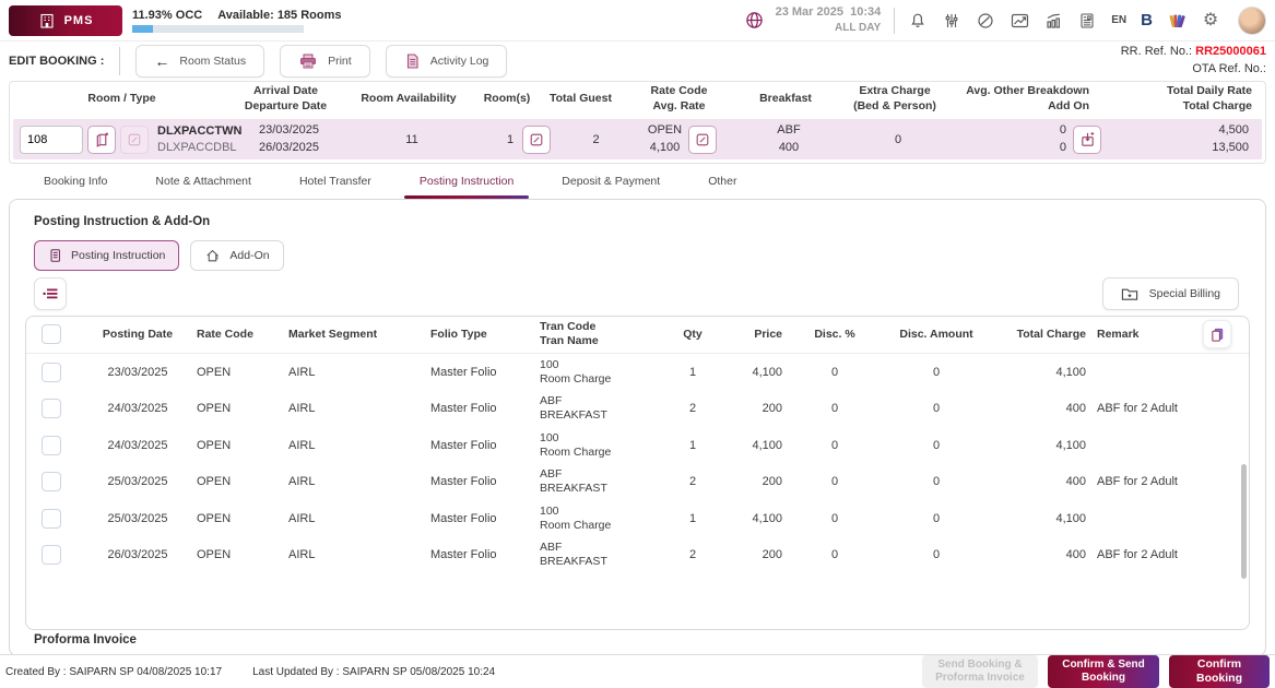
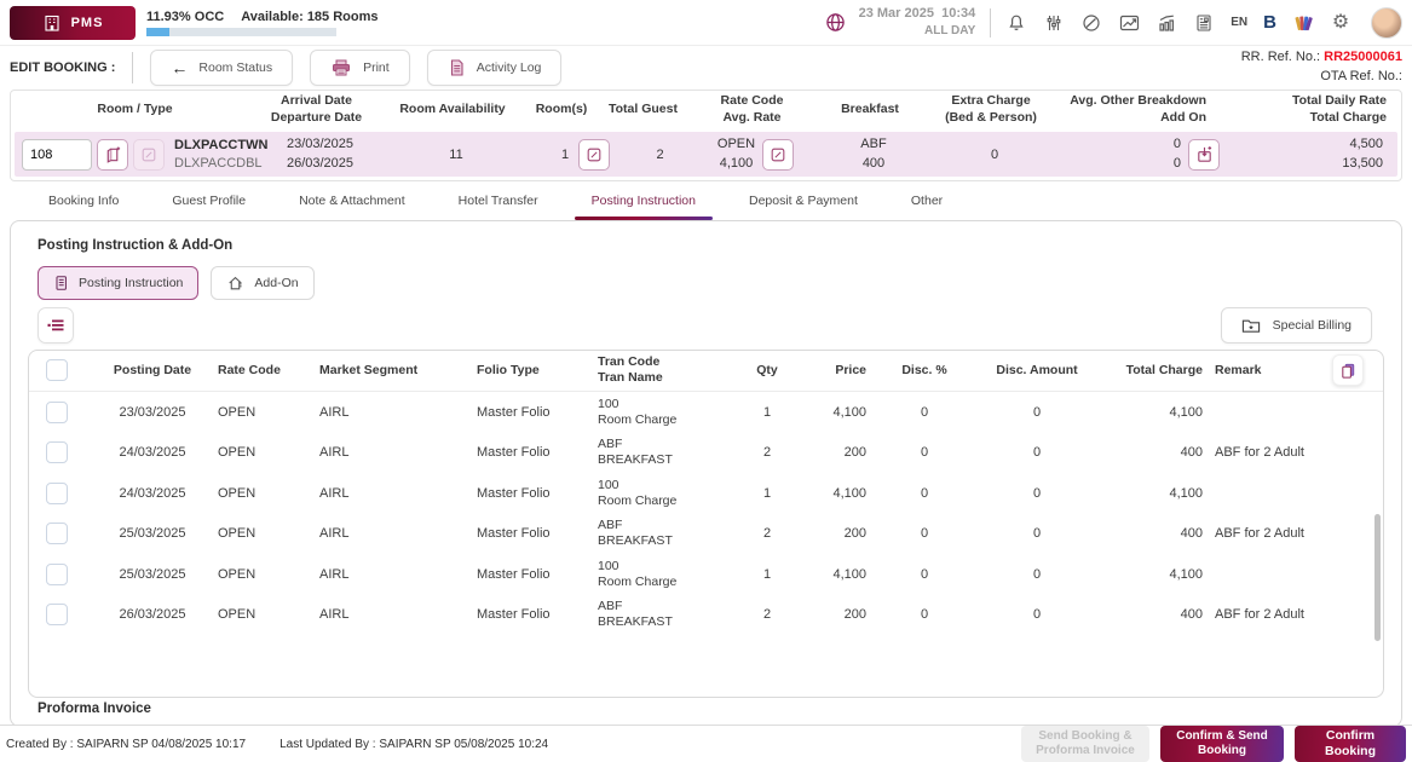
  PMS
  11.93% OCC
  Available: 185 Rooms
  23 Mar 2025 10:34
  ALL DAY
  EN
  B
  ⚙
  EDIT BOOKING :
  ←
  Room Status
  Print
  Activity Log
  RR. Ref. No.: RR25000061
  OTA Ref. No.:
  Room / Type
  Arrival Date
  Departure Date
  Room Availability
  Room(s)
  Total Guest
  Rate Code
  Avg. Rate
  Breakfast
  Extra Charge
  (Bed & Person)
  Avg. Other Breakdown
  Add On
  Total Daily Rate
  Total Charge
  108
  DLXPACCTWN
  DLXPACCDBL
  23/03/2025
  26/03/2025
  11
  1
  2
  OPEN
  4,100
  ABF
  400
  0
  0
  0
  4,500
  13,500
  Booking Info
+ Guest Profile
  Note & Attachment
  Hotel Transfer
  Posting Instruction
  Deposit & Payment
  Other
  Posting Instruction & Add-On
  Posting Instruction
  Add-On
  Special Billing
  Posting Date
  Rate Code
  Market Segment
  Folio Type
  Tran Code
  Tran Name
  Qty
  Price
  Disc. %
  Disc. Amount
  Total Charge
  Remark
  23/03/2025
  OPEN
  AIRL
  Master Folio
  100
  Room Charge
  1
  4,100
  0
  0
  4,100
  24/03/2025
  OPEN
  AIRL
  Master Folio
  ABF
  BREAKFAST
  2
  200
  0
  0
  400
  ABF for 2 Adult
  24/03/2025
  OPEN
  AIRL
  Master Folio
  100
  Room Charge
  1
  4,100
  0
  0
  4,100
  25/03/2025
  OPEN
  AIRL
  Master Folio
  ABF
  BREAKFAST
  2
  200
  0
  0
  400
  ABF for 2 Adult
  25/03/2025
  OPEN
  AIRL
  Master Folio
  100
  Room Charge
  1
  4,100
  0
  0
  4,100
  26/03/2025
  OPEN
  AIRL
  Master Folio
  ABF
  BREAKFAST
  2
  200
  0
  0
  400
  ABF for 2 Adult
  Proforma Invoice
  Created By : SAIPARN SP 04/08/2025 10:17
  Last Updated By : SAIPARN SP 05/08/2025 10:24
  Send Booking & Proforma Invoice
  Confirm & Send Booking
  Confirm Booking
